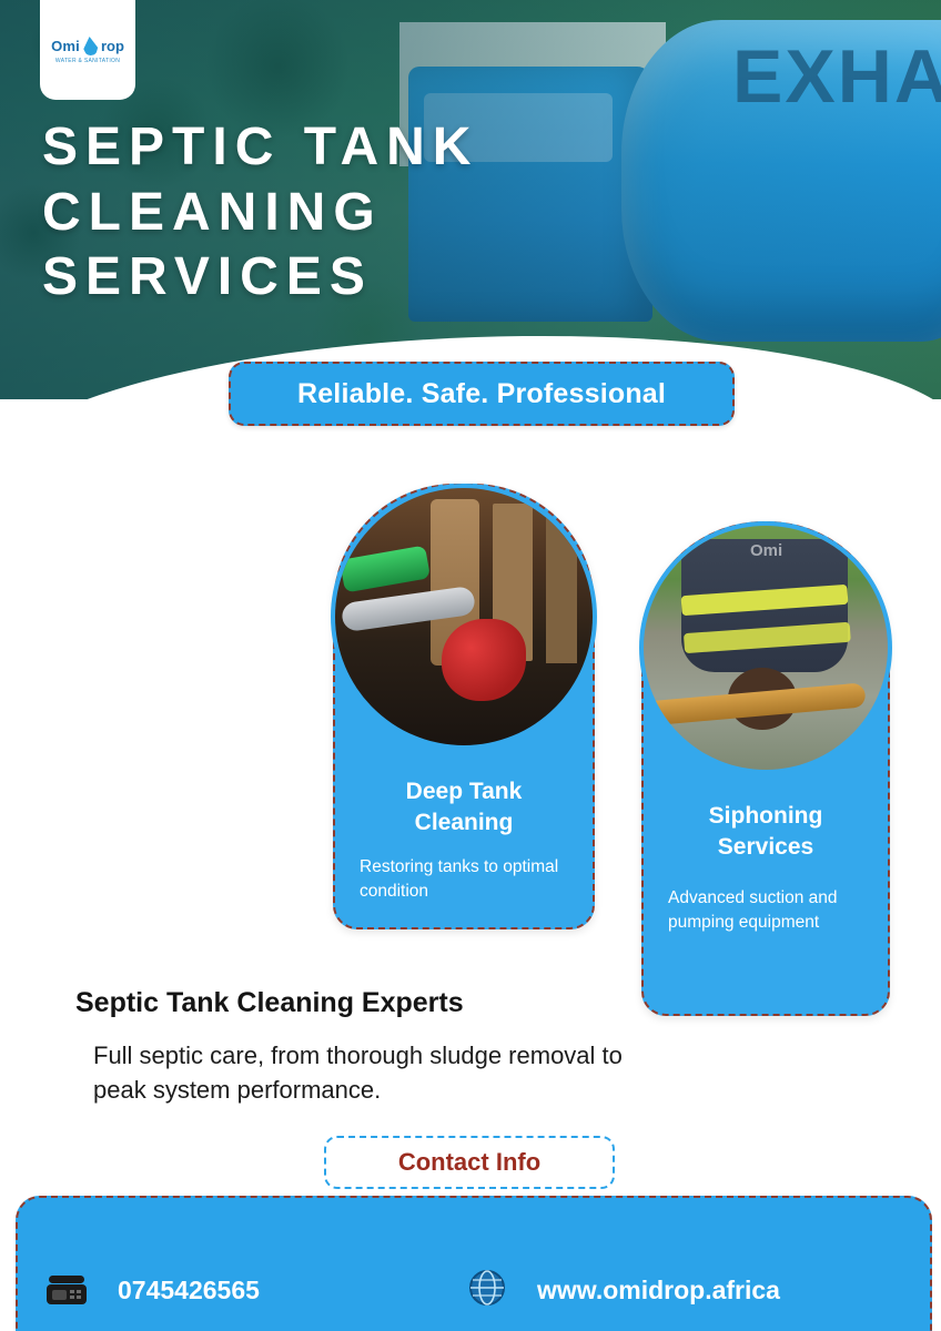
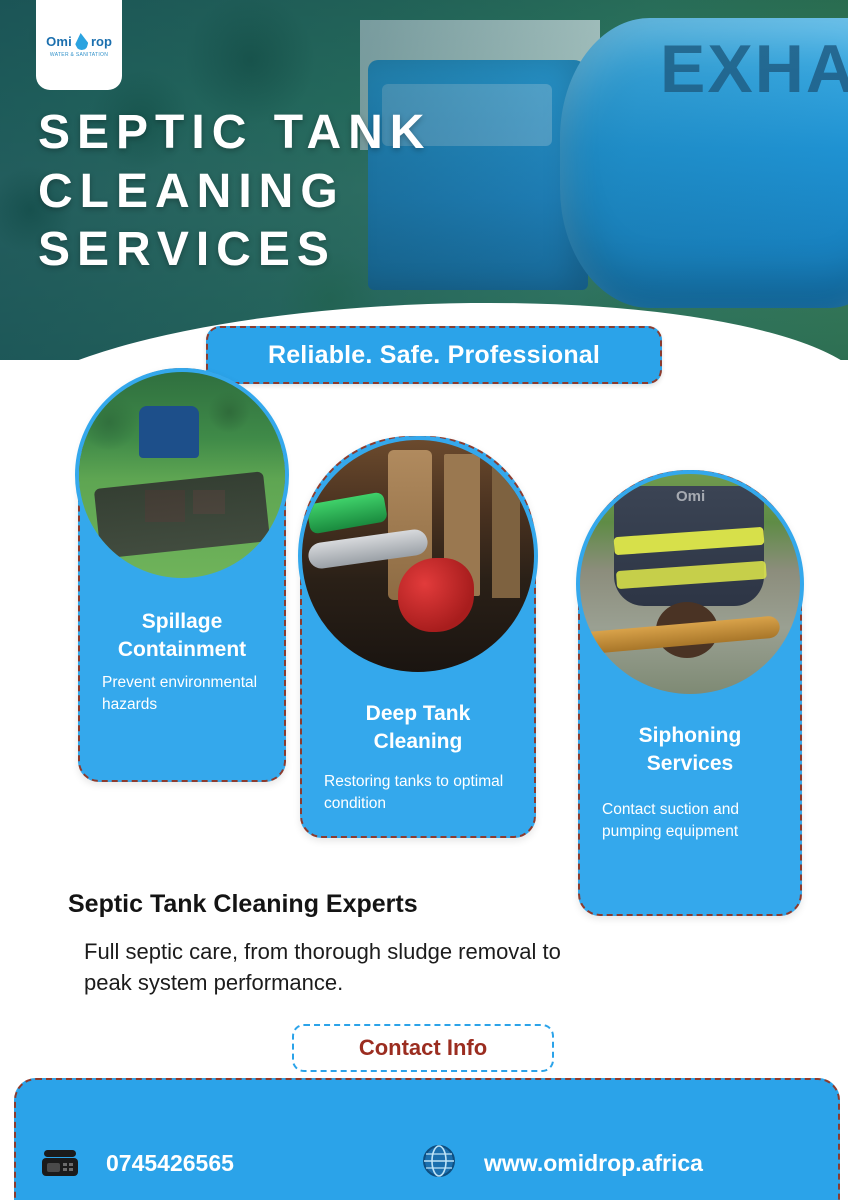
  Omi
  rop
  SEPTIC TANK
  CLEANING
  SERVICES
  Reliable. Safe. Professional
+ Spillage
+ Containment
+ Prevent environmental hazards
  Deep Tank
  Cleaning
  Restoring tanks to optimal condition
  Omi
  Siphoning
  Services
- Advanced suction and pumping equipment
+ Contact suction and pumping equipment
  Septic Tank Cleaning Experts
  Full septic care, from thorough sludge removal to peak system performance.
  Contact Info
  0745426565
  www.omidrop.africa
